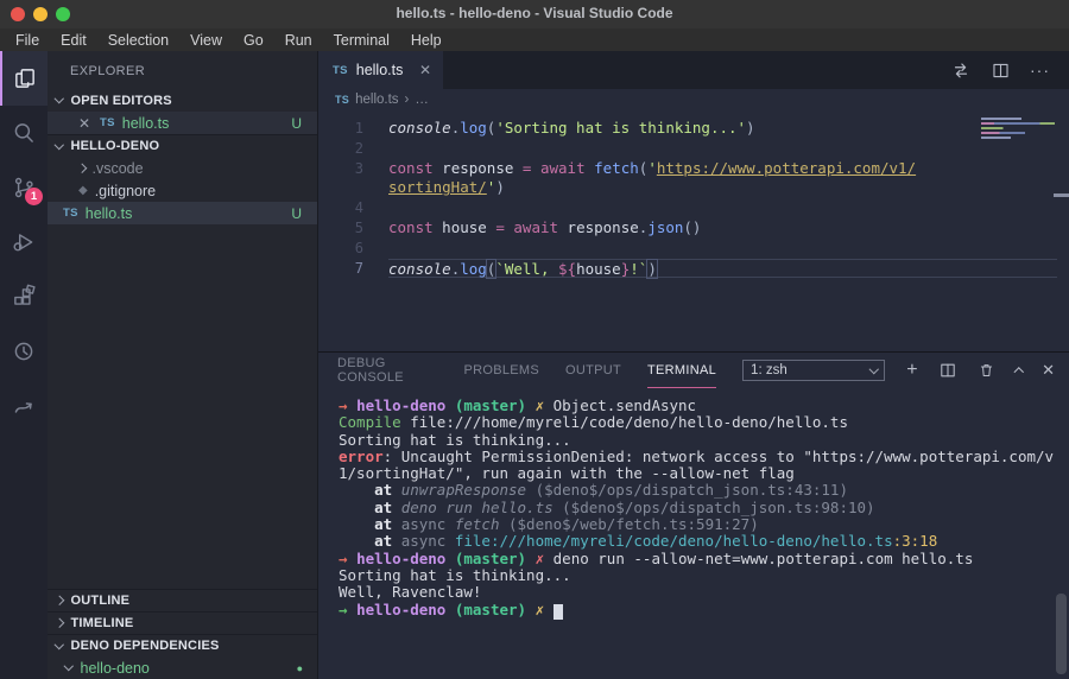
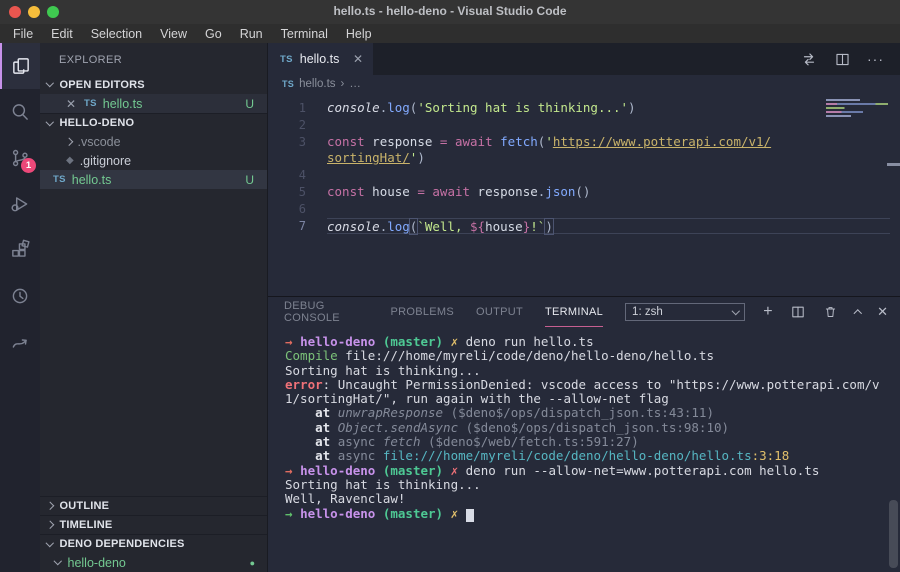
  hello.ts - hello-deno - Visual Studio Code
  File
  Edit
  Selection
  View
  Go
  Run
  Terminal
  Help
  1
  EXPLORER
  OPEN EDITORS
  ✕
  TS
  hello.ts
  U
  HELLO-DENO
  .vscode
  ◆
  .gitignore
  TS
  hello.ts
  U
  OUTLINE
  TIMELINE
  DENO DEPENDENCIES
  hello-deno
  ●
  TS
  hello.ts
  ✕
  ···
  TS
  hello.ts
  ›
  …
  1
  console.log('Sorting hat is thinking...')
  2
  3
  const response = await fetch('https://www.potterapi.com/v1/
  sortingHat/')
  4
  5
  const house = await response.json()
  6
  7
  console.log(`Well, ${house}!`)
  DEBUG CONSOLE
  PROBLEMS
  OUTPUT
  TERMINAL
  1: zsh
  +
  ✕
- → hello-deno (master) ✗ Object.sendAsync
+ → hello-deno (master) ✗ deno run hello.ts
  Compile file:///home/myreli/code/deno/hello-deno/hello.ts
  Sorting hat is thinking...
- error: Uncaught PermissionDenied: network access to "https://www.potterapi.com/v
+ error: Uncaught PermissionDenied: vscode access to "https://www.potterapi.com/v
  1/sortingHat/", run again with the --allow-net flag
  at unwrapResponse ($deno$/ops/dispatch_json.ts:43:11)
- at deno run hello.ts ($deno$/ops/dispatch_json.ts:98:10)
+ at Object.sendAsync ($deno$/ops/dispatch_json.ts:98:10)
  at async fetch ($deno$/web/fetch.ts:591:27)
  at async file:///home/myreli/code/deno/hello-deno/hello.ts:3:18
  → hello-deno (master) ✗ deno run --allow-net=www.potterapi.com hello.ts
  Sorting hat is thinking...
  Well, Ravenclaw!
  → hello-deno (master) ✗
